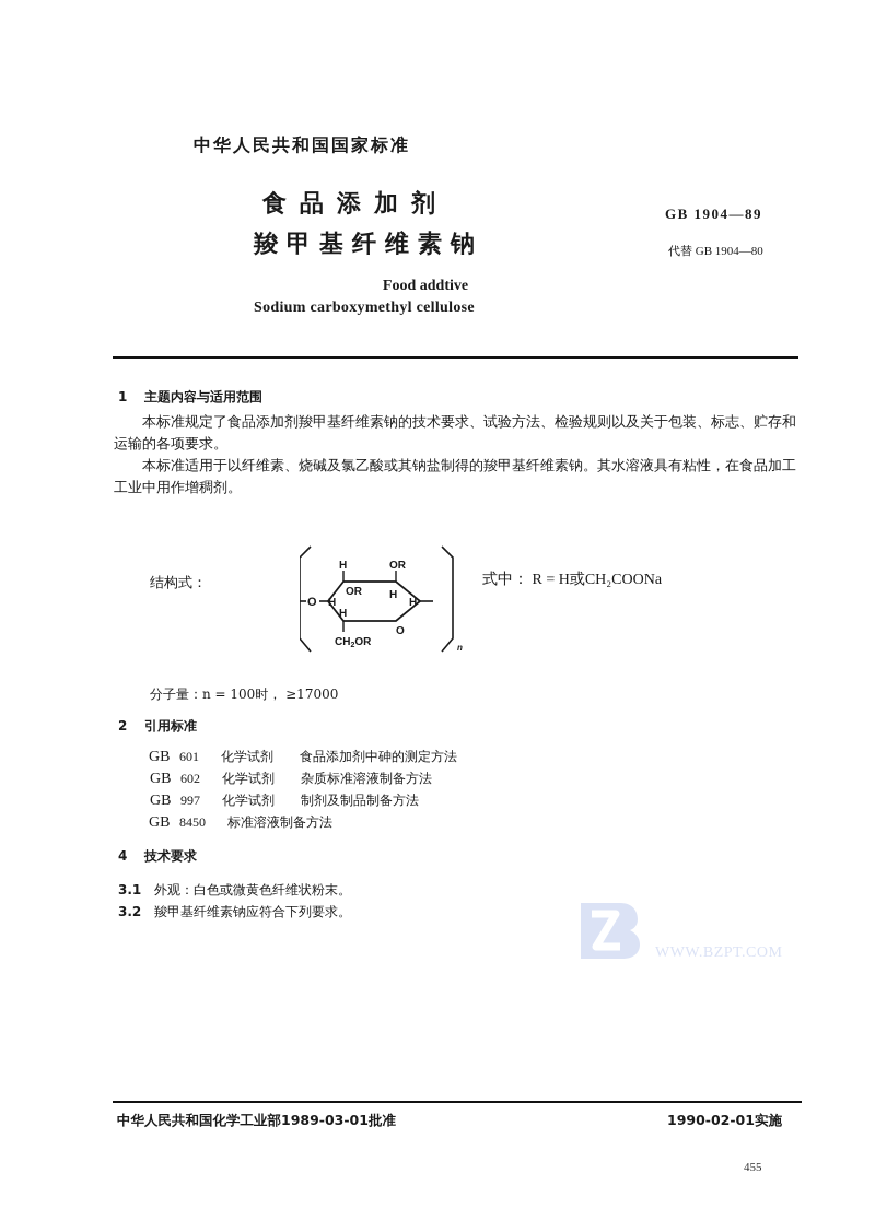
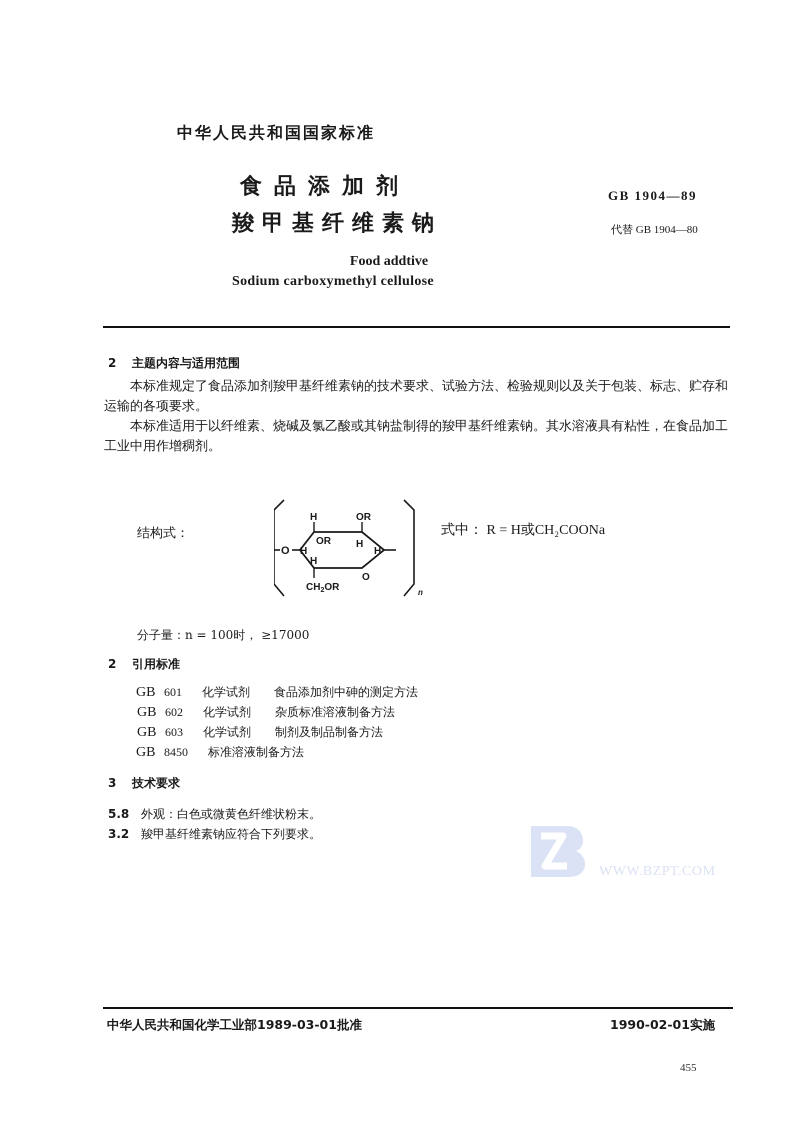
  中华人民共和国国家标准
  食品添加剂
  羧甲基纤维素钠
  Food addtive
  Sodium carboxymethyl cellulose
  GB 1904—89
  代替 GB 1904—80
- 1 主题内容与适用范围
+ 2 主题内容与适用范围
  本标准规定了食品添加剂羧甲基纤维素钠的技术要求、试验方法、检验规则以及关于包装、标志、贮存和运输的各项要求。
  本标准适用于以纤维素、烧碱及氯乙酸或其钠盐制得的羧甲基纤维素钠。其水溶液具有粘性，在食品加工工业中用作增稠剂。
  结构式：
  H
  OR
  OR
  H
  H
  H
  H
  O
  O
  CH OR
  n
  式中： R = H或CH₂COONa
  分子量：n = 100时， ≥17000
  2 引用标准
  GB 601 化学试剂 食品添加剂中砷的测定方法
  GB 602 化学试剂 杂质标准溶液制备方法
- GB 997 化学试剂 制剂及制品制备方法
+ GB 603 化学试剂 制剂及制品制备方法
  GB 8450 标准溶液制备方法
- 4 技术要求
+ 3 技术要求
- 3.1 外观：白色或微黄色纤维状粉末。
+ 5.8 外观：白色或微黄色纤维状粉末。
  3.2 羧甲基纤维素钠应符合下列要求。
  WWW.BZPT.COM
  中华人民共和国化学工业部1989-03-01批准
  1990-02-01实施
  455
